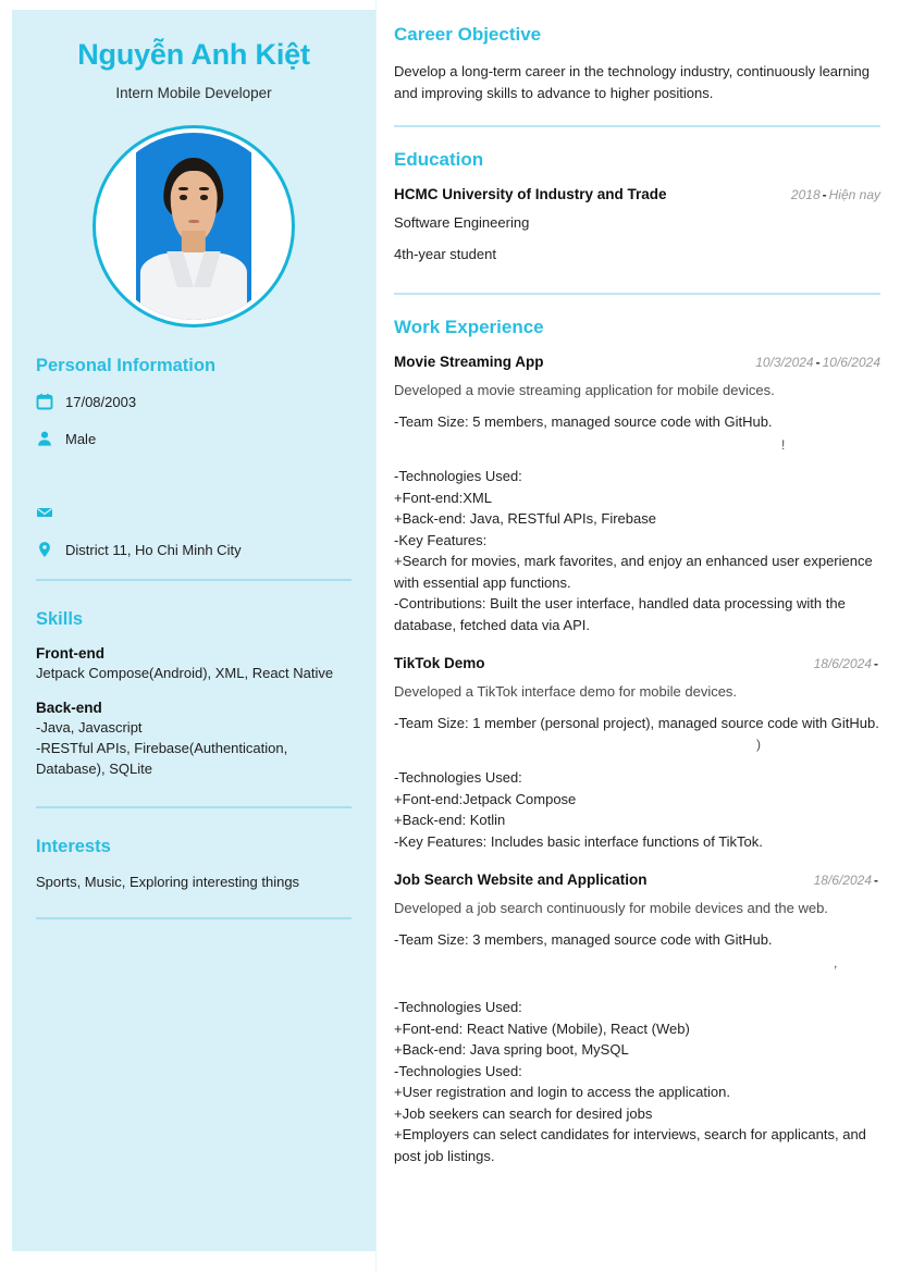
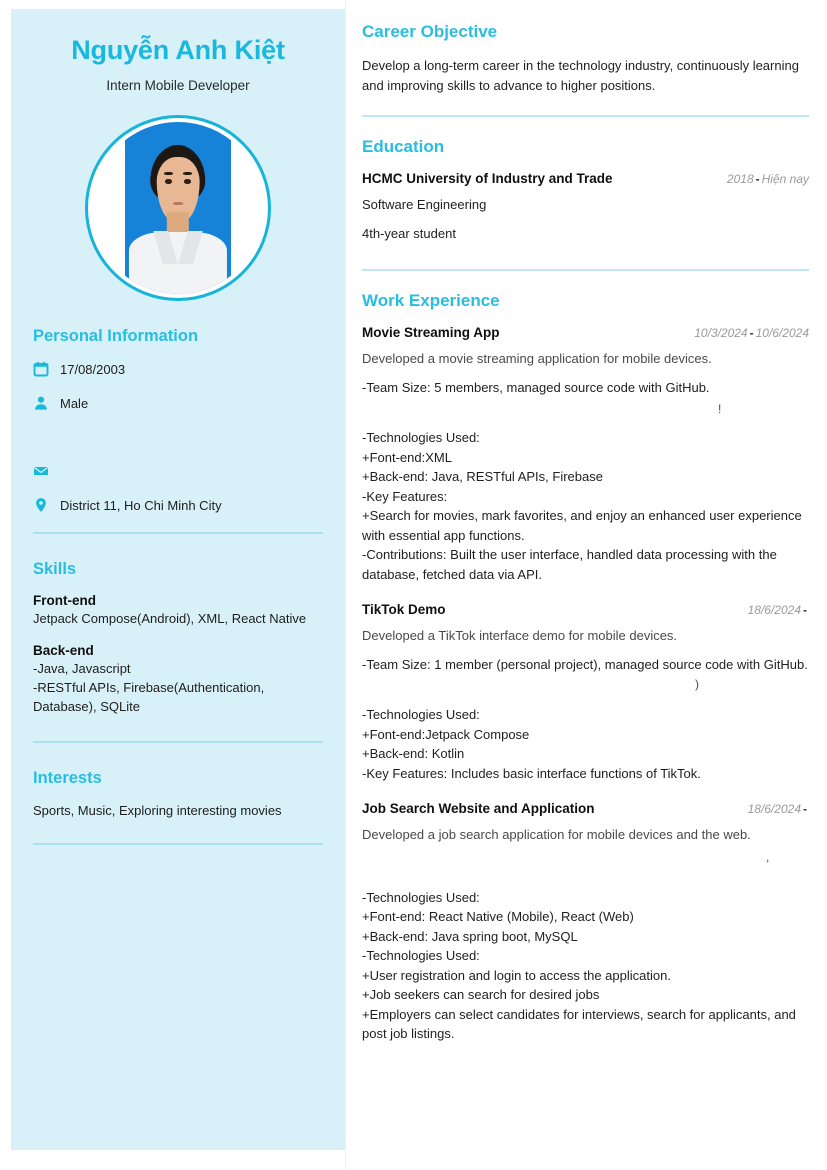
  Nguyễn Anh Kiệt
  Intern Mobile Developer
  Personal Information
  17/08/2003
  Male
  District 11, Ho Chi Minh City
  Skills
  Front-end
  Jetpack Compose(Android), XML, React Native
  Back-end
  -Java, Javascript
  -RESTful APIs, Firebase(Authentication, Database), SQLite
  Interests
- Sports, Music, Exploring interesting things
+ Sports, Music, Exploring interesting movies
  Career Objective
  Develop a long-term career in the technology industry, continuously learning and improving skills to advance to higher positions.
  Education
  HCMC University of Industry and Trade
  2018 - Hiện nay
  Software Engineering
  4th-year student
  Work Experience
  Movie Streaming App
  10/3/2024 - 10/6/2024
  Developed a movie streaming application for mobile devices.
  -Team Size: 5 members, managed source code with GitHub.
  !
  -Technologies Used:
  +Font-end:XML
  +Back-end: Java, RESTful APIs, Firebase
  -Key Features:
  +Search for movies, mark favorites, and enjoy an enhanced user experience with essential app functions.
  -Contributions: Built the user interface, handled data processing with the database, fetched data via API.
  TikTok Demo
  18/6/2024 -
  Developed a TikTok interface demo for mobile devices.
  -Team Size: 1 member (personal project), managed source code with GitHub.
  )
  -Technologies Used:
  +Font-end:Jetpack Compose
  +Back-end: Kotlin
  -Key Features: Includes basic interface functions of TikTok.
  Job Search Website and Application
  18/6/2024 -
- Developed a job search continuously for mobile devices and the web.
+ Developed a job search application for mobile devices and the web.
- -Team Size: 3 members, managed source code with GitHub.
  ,
  -Technologies Used:
  +Font-end: React Native (Mobile), React (Web)
  +Back-end: Java spring boot, MySQL
  -Technologies Used:
  +User registration and login to access the application.
  +Job seekers can search for desired jobs
  +Employers can select candidates for interviews, search for applicants, and post job listings.
